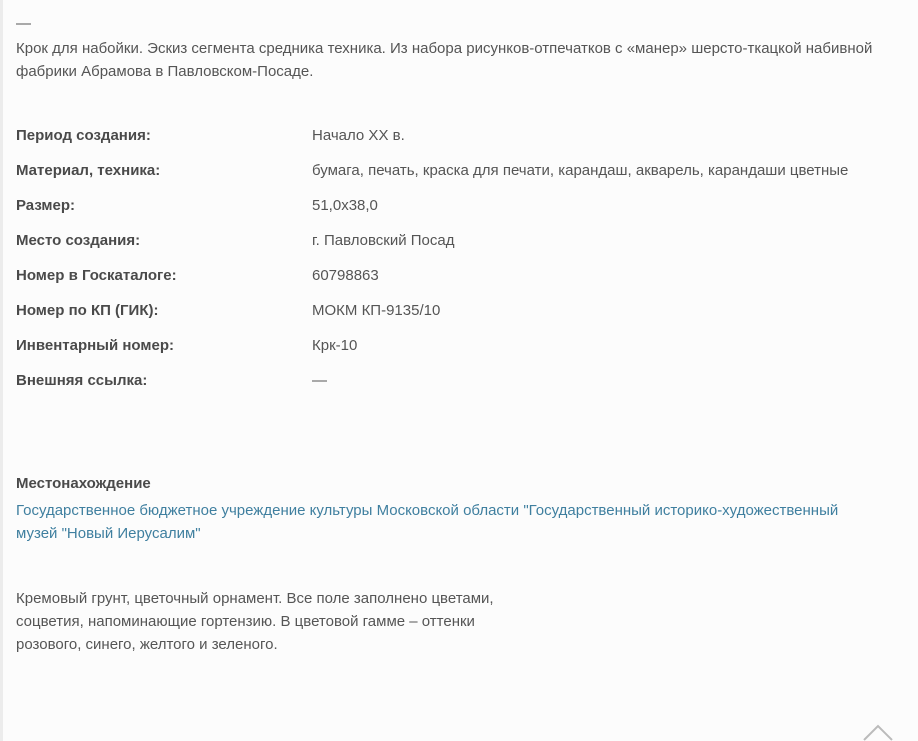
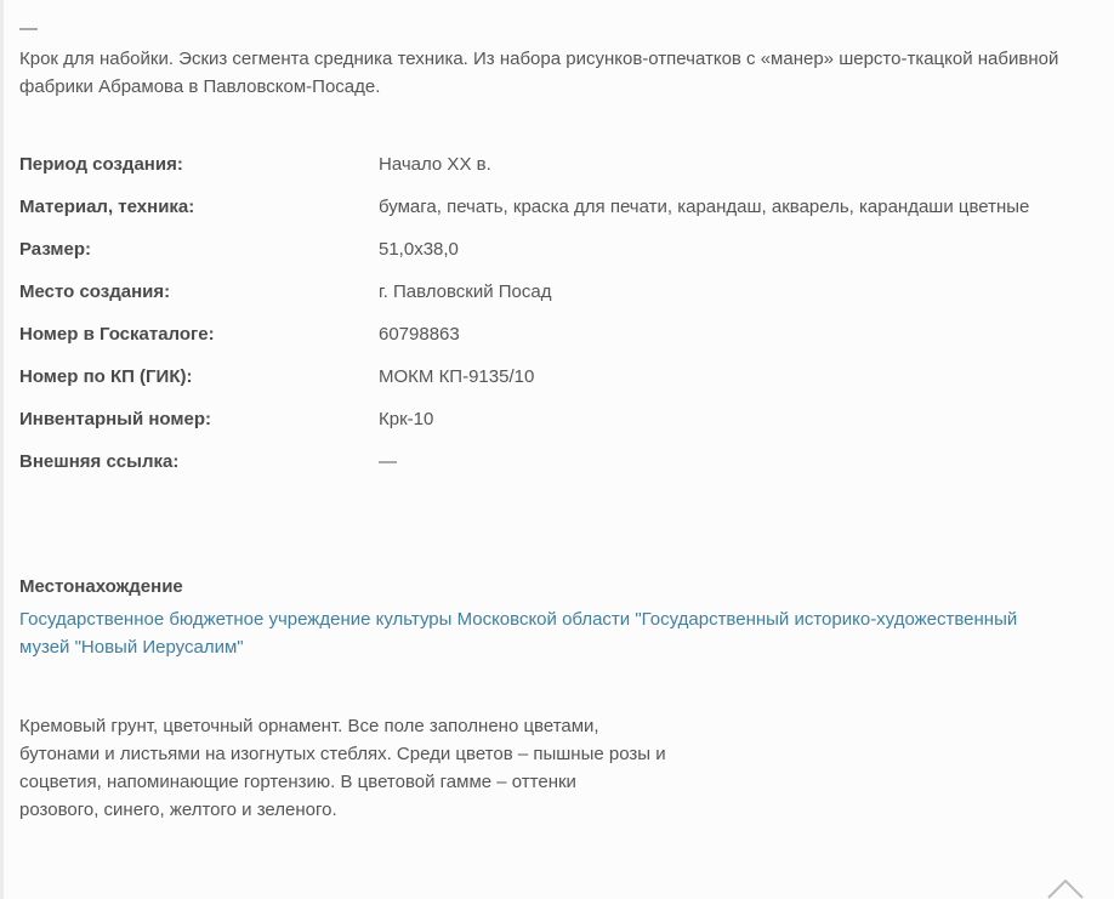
  —
  Крок для набойки. Эскиз сегмента средника техника. Из набора рисунков-отпечатков с «манер» шерсто-ткацкой набивной фабрики Абрамова в Павловском-Посаде.
  Период создания:
  Начало XX в.
  Материал, техника:
  бумага, печать, краска для печати, карандаш, акварель, карандаши цветные
  Размер:
  51,0x38,0
  Место создания:
  г. Павловский Посад
  Номер в Госкаталоге:
  60798863
  Номер по КП (ГИК):
  МОКМ КП-9135/10
  Инвентарный номер:
  Крк-10
  Внешняя ссылка:
  —
  Местонахождение
  Государственное бюджетное учреждение культуры Московской области "Государственный историко-художественный музей "Новый Иерусалим"
  Кремовый грунт, цветочный орнамент. Все поле заполнено цветами,
+ бутонами и листьями на изогнутых стеблях. Среди цветов – пышные розы и
  соцветия, напоминающие гортензию. В цветовой гамме – оттенки
  розового, синего, желтого и зеленого.
